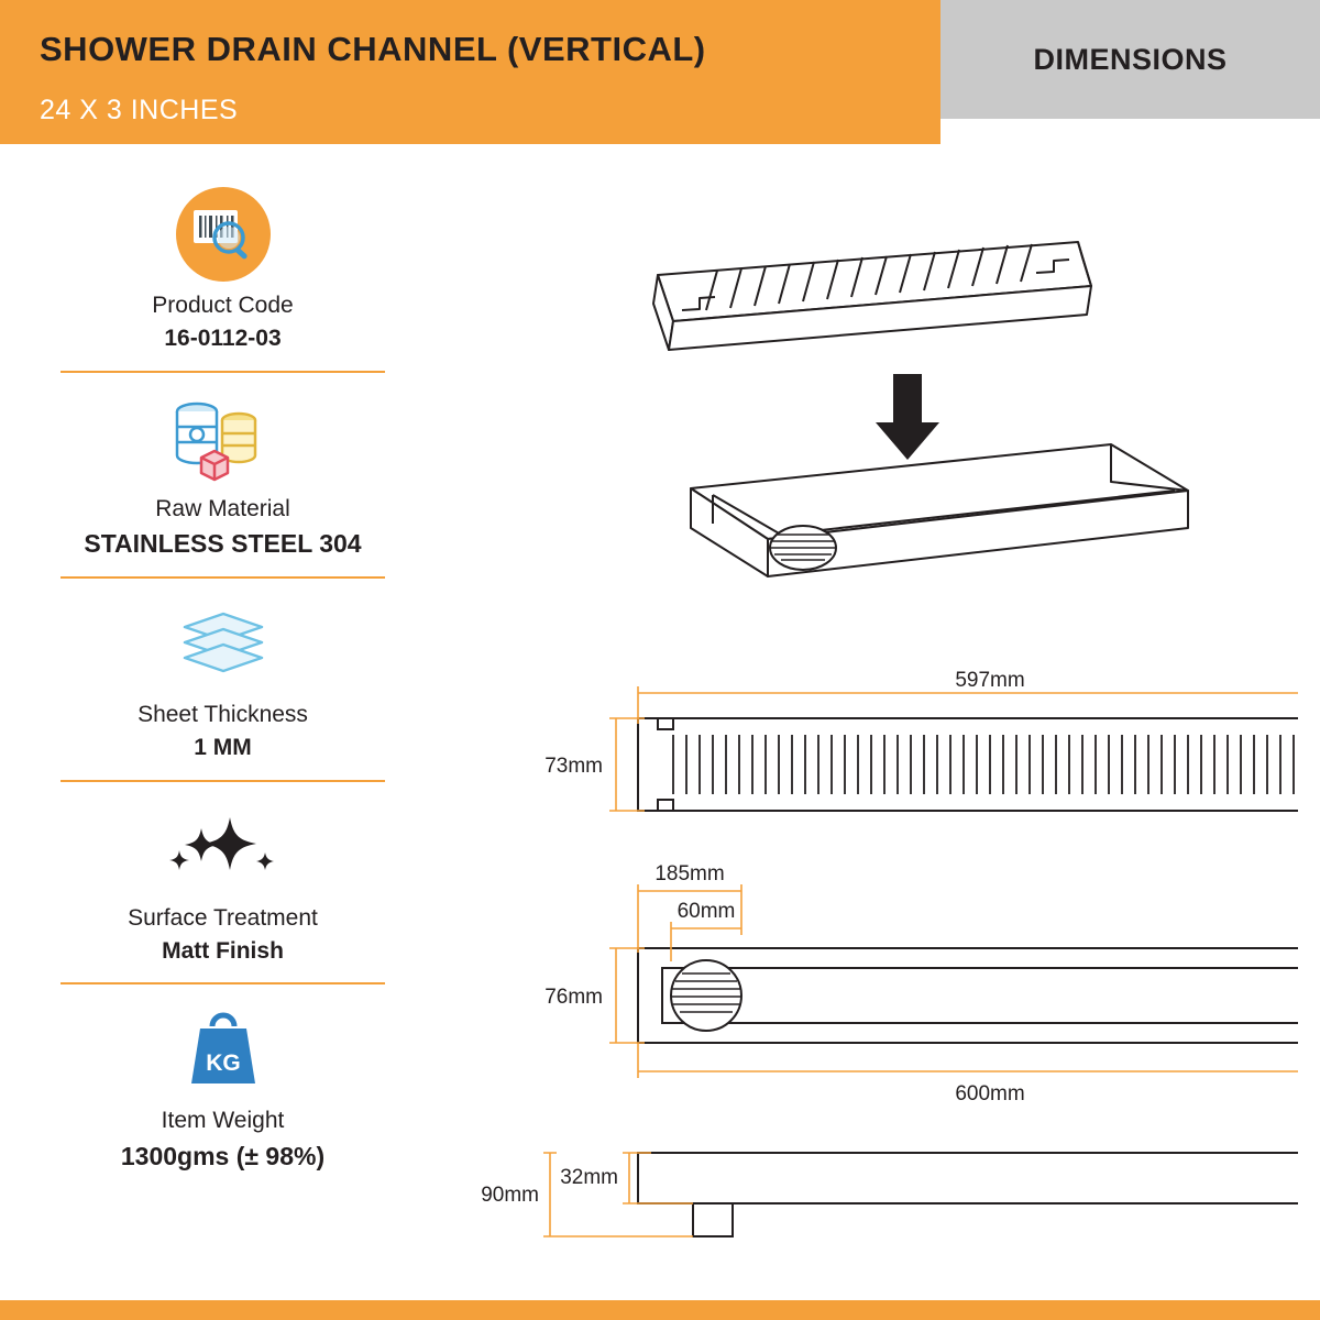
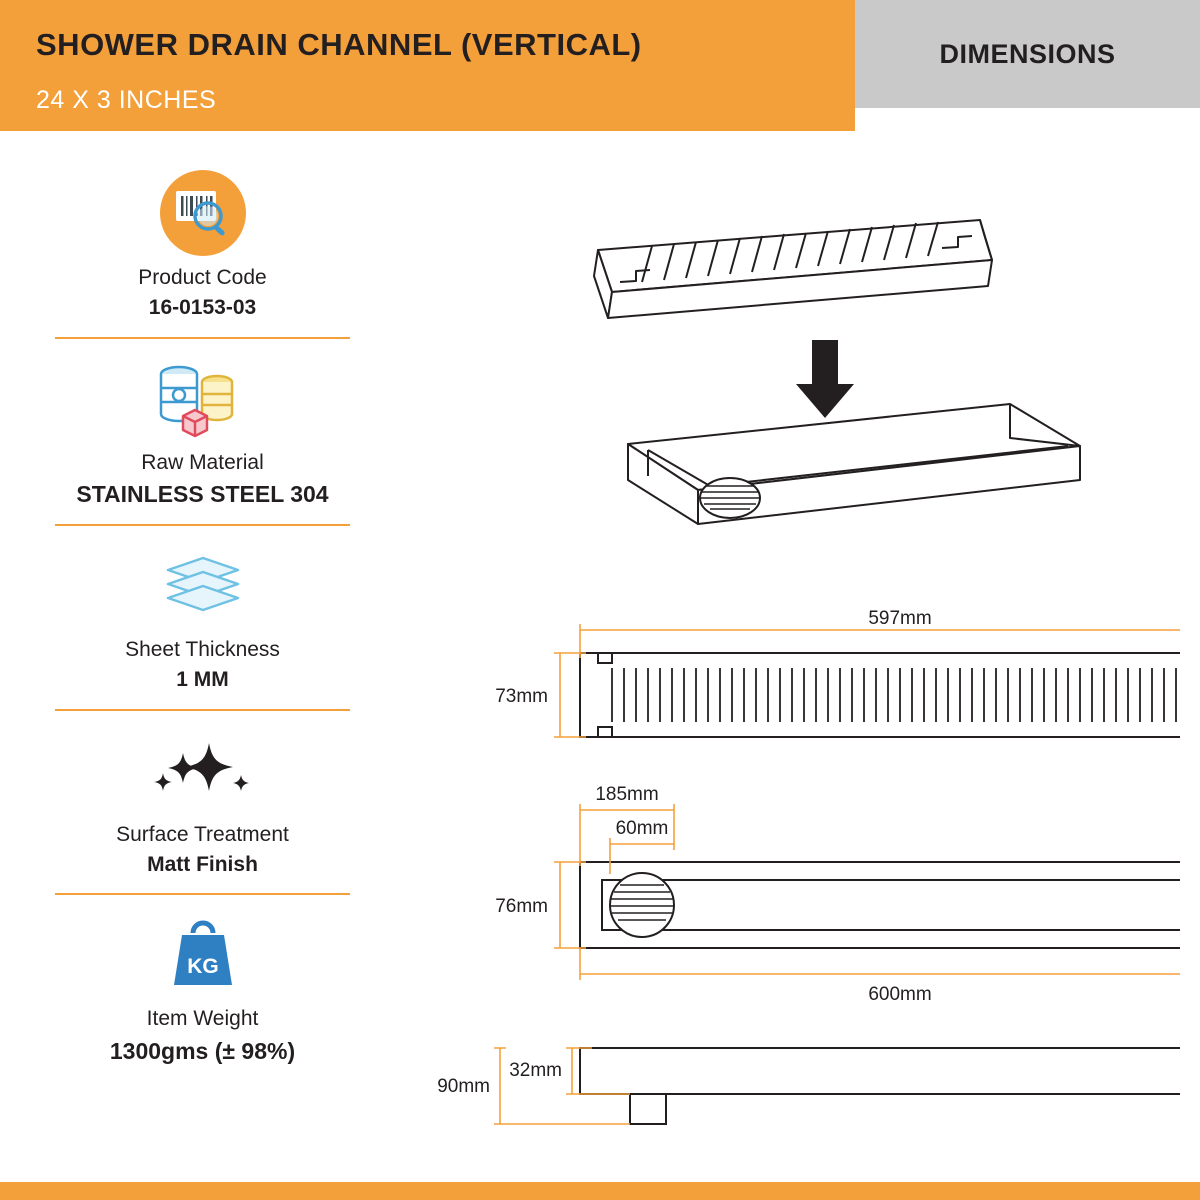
  SHOWER DRAIN CHANNEL (VERTICAL)
  24 X 3 INCHES
  DIMENSIONS
  Product Code
- 16-0112-03
+ 16-0153-03
  Raw Material
  STAINLESS STEEL 304
  Sheet Thickness
  1 MM
  Surface Treatment
  Matt Finish
  KG
  Item Weight
  1300gms (± 98%)
  597mm
  73mm
  185mm
  60mm
  76mm
  600mm
  32mm
  90mm
